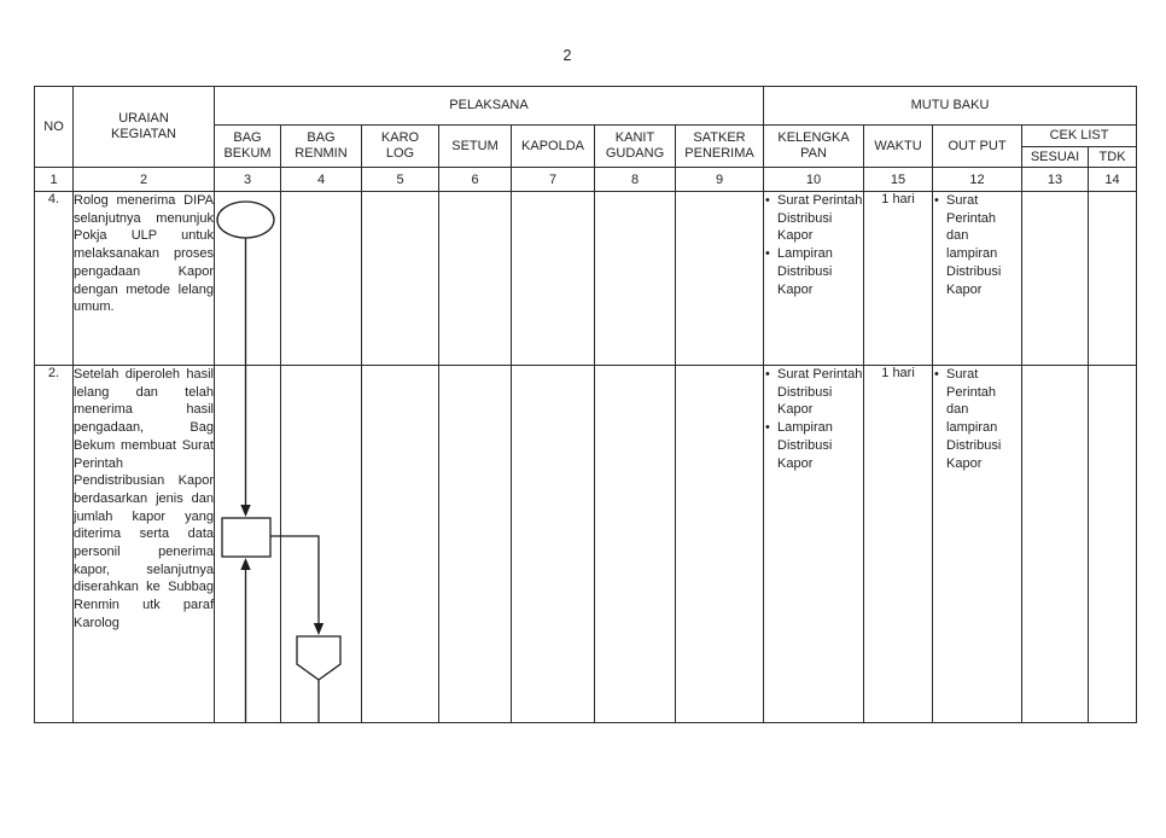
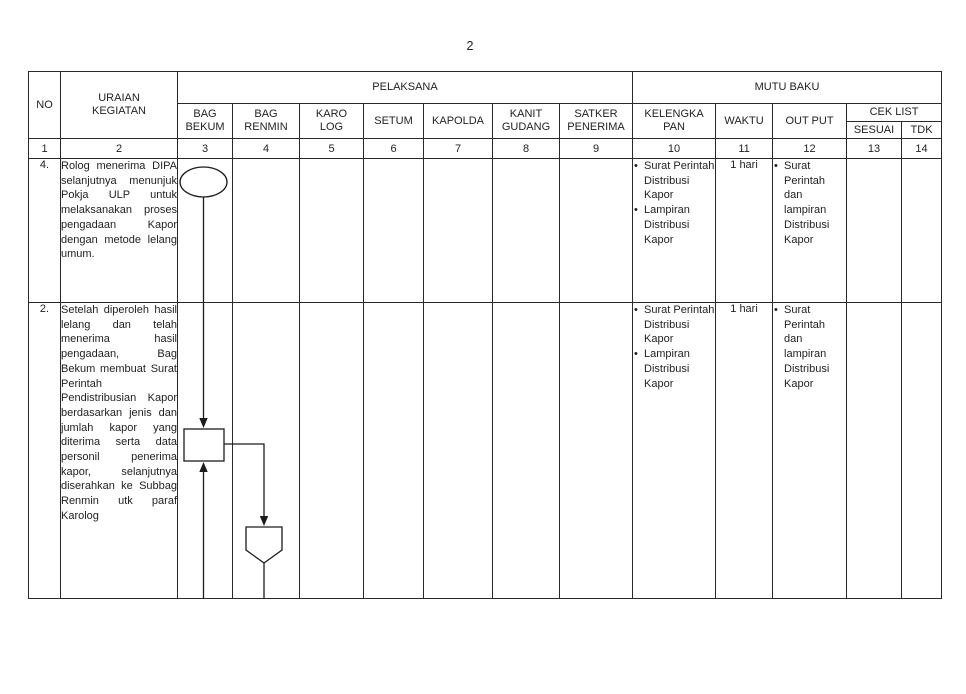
  2
  NO	URAIAN KEGIATAN	PELAKSANA	MUTU BAKU
  BAG BEKUM	BAG RENMIN	KARO LOG	SETUM	KAPOLDA	KANIT GUDANG	SATKER PENERIMA	KELENGKA PAN	WAKTU	OUT PUT	CEK LIST
  SESUAI	TDK
- 1	2	3	4	5	6	7	8	9	10	15	12	13	14
+ 1	2	3	4	5	6	7	8	9	10	11	12	13	14
  4.	Rolog menerima DIPA selanjutnya menunjuk Pokja ULP untuk melaksanakan proses pengadaan Kapor dengan metode lelang umum.								Surat Perintah Distribusi Kapor Lampiran Distribusi Kapor	1 hari	Surat Perintah dan lampiran Distribusi Kapor
  2.	Setelah diperoleh hasil lelang dan telah menerima hasil pengadaan, Bag Bekum membuat Surat Perintah Pendistribusian Kapor berdasarkan jenis dan jumlah kapor yang diterima serta data personil penerima kapor, selanjutnya diserahkan ke Subbag Renmin utk paraf Karolog								Surat Perintah Distribusi Kapor Lampiran Distribusi Kapor	1 hari	Surat Perintah dan lampiran Distribusi Kapor
